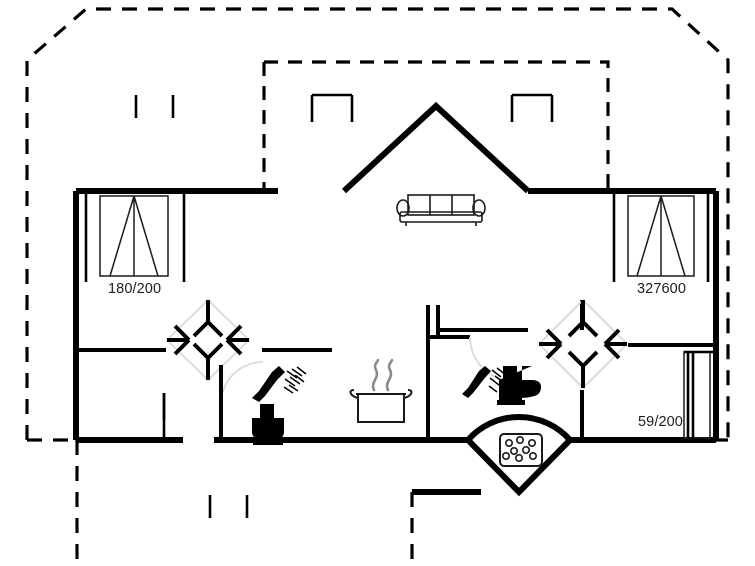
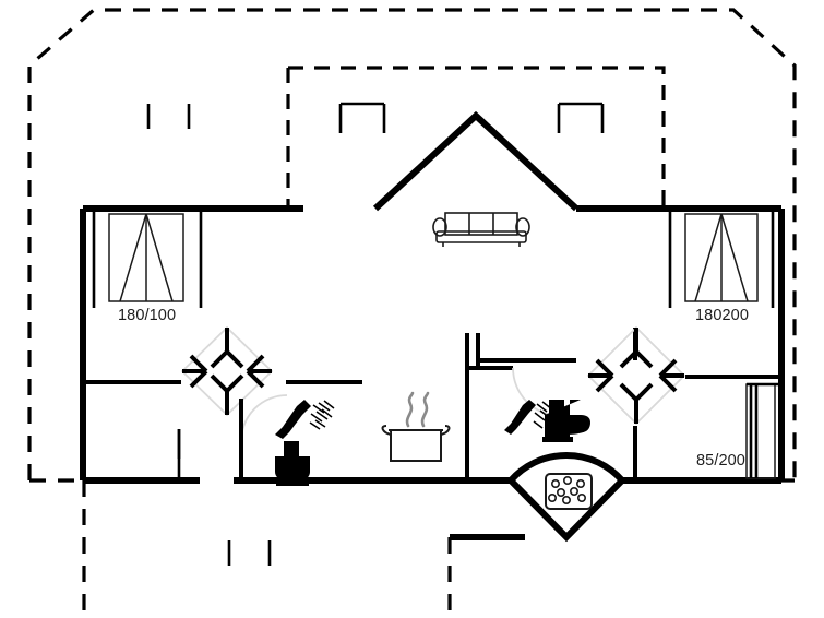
- 180/200
+ 180/100
- 327600
+ 180200
- 59/200
+ 85/200
